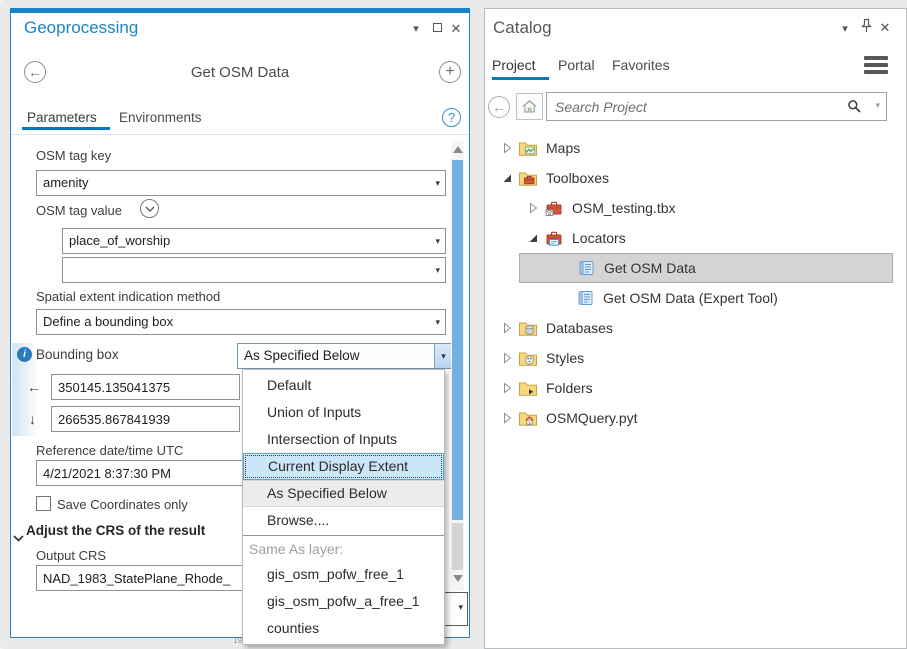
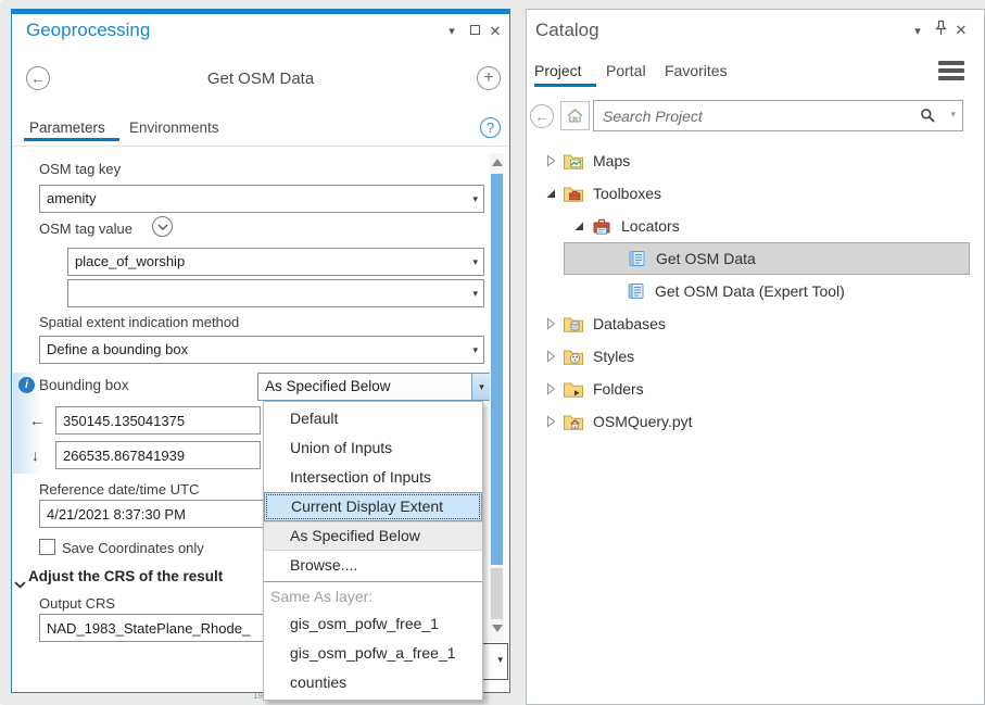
  Geoprocessing
  ▾
  ✕
  ←
  Get OSM Data
  +
  Parameters
  Environments
  ?
  OSM tag key
  amenity
  ▾
  OSM tag value
  place_of_worship
  ▾
  ▾
  Spatial extent indication method
  Define a bounding box
  ▾
  i
  Bounding box
  As Specified Below
  ▾
  ←
  350145.135041375
  ↓
  266535.867841939
  Reference date/time UTC
  4/21/2021 8:37:30 PM
  Save Coordinates only
  Adjust the CRS of the result
  Output CRS
  NAD_1983_StatePlane_Rhode_
  ▾
  Default
  Union of Inputs
  Intersection of Inputs
  Current Display Extent
  As Specified Below
  Browse....
  Same As layer:
  gis_osm_pofw_free_1
  gis_osm_pofw_a_free_1
  counties
  Catalog
  ▾
  ✕
  Project
  Portal
  Favorites
  ←
  Search Project
  ▾
  Maps
  Toolboxes
- OSM_testing.tbx
  Locators
  Get OSM Data
  Get OSM Data (Expert Tool)
  Databases
  Styles
  Folders
  OSMQuery.pyt
